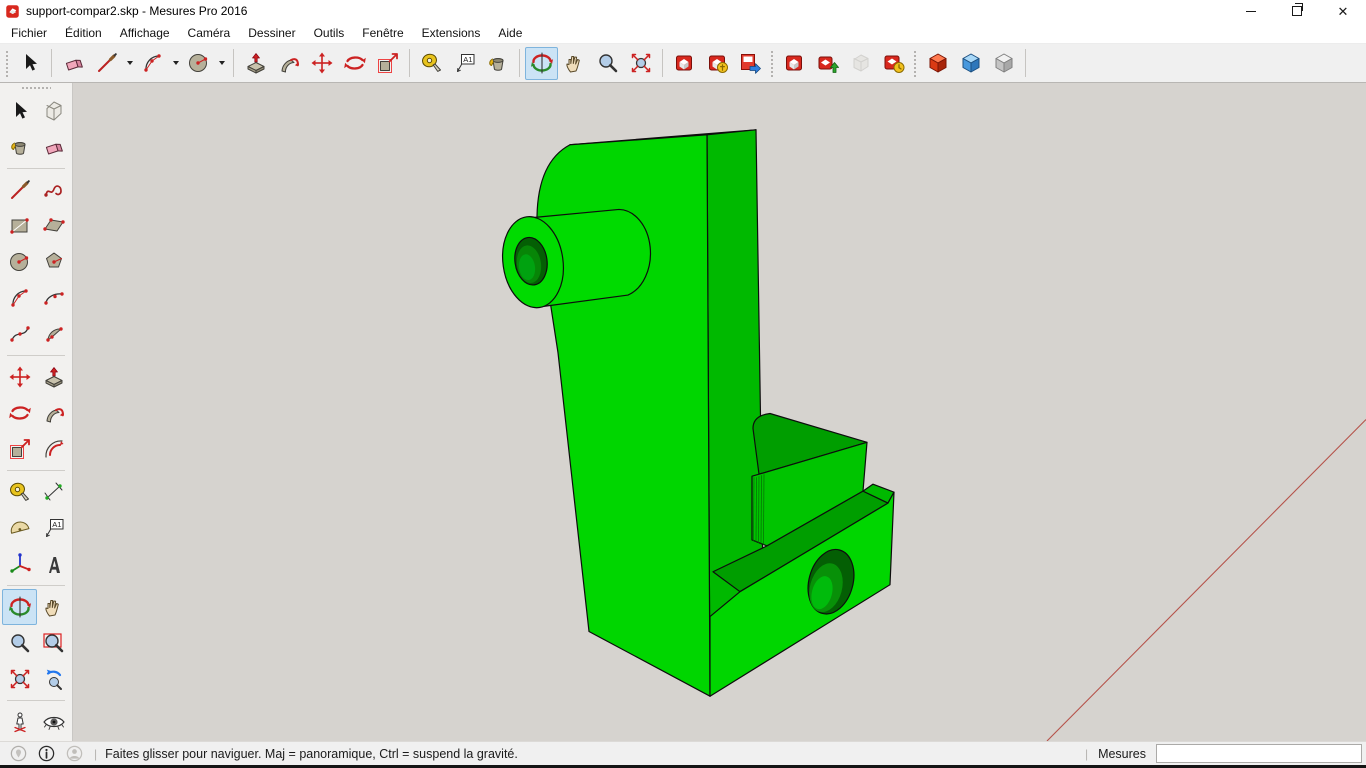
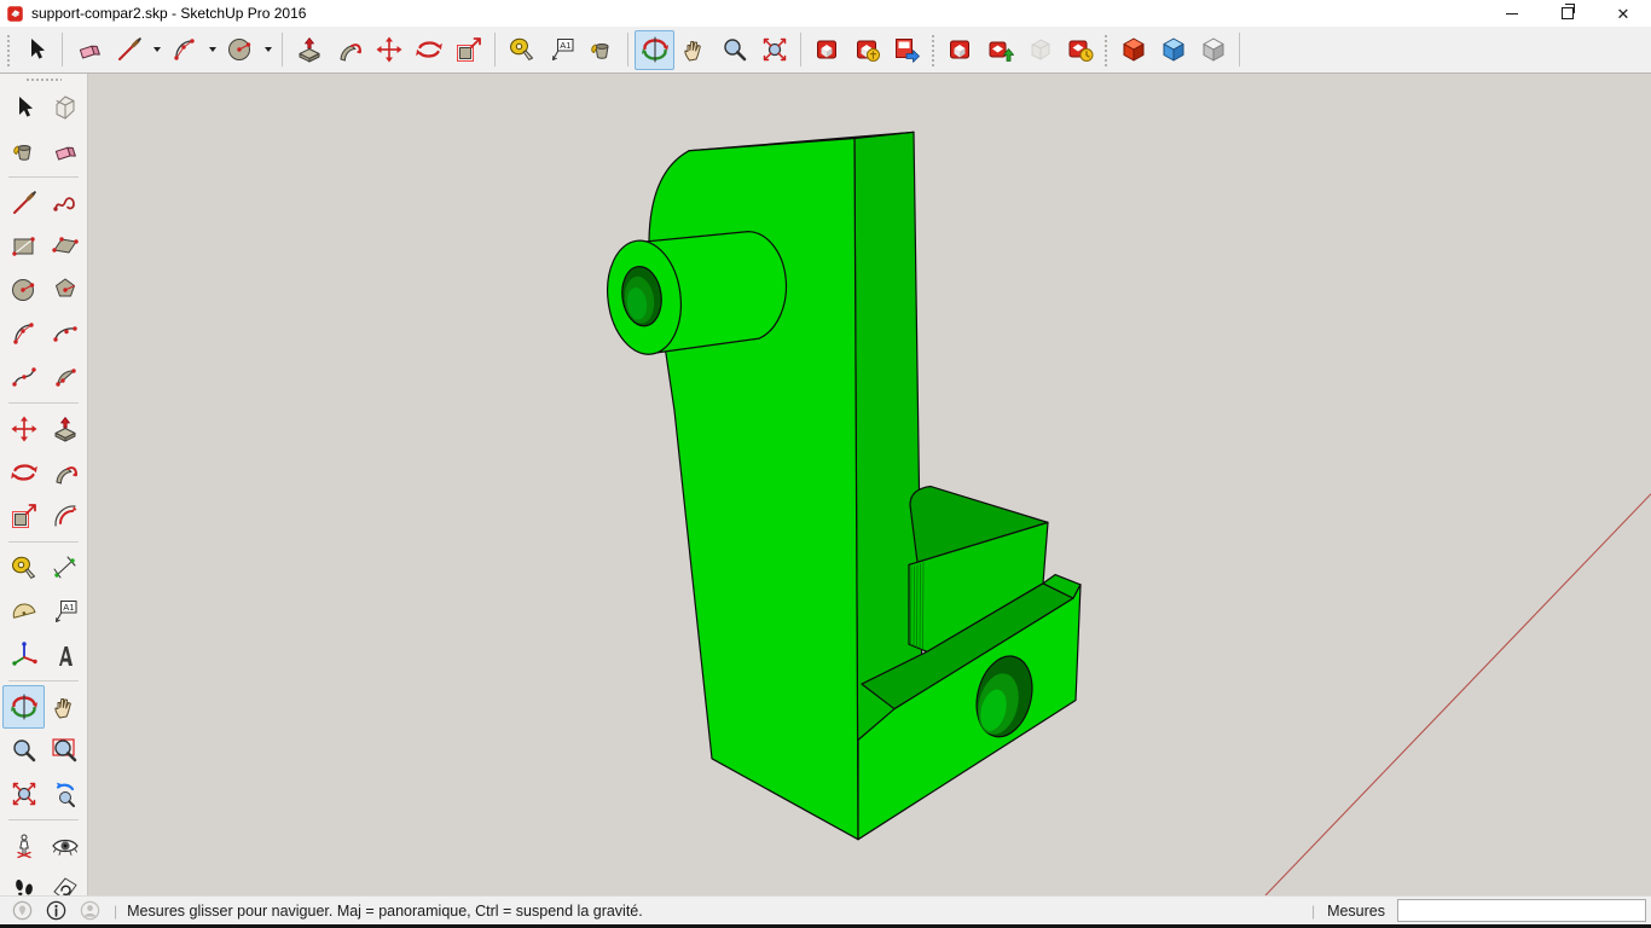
- support-compar2.skp - Mesures Pro 2016
+ support-compar2.skp - SketchUp Pro 2016
  ✕
- Fichier
- Édition
- Affichage
- Caméra
- Dessiner
- Outils
- Fenêtre
- Extensions
- Aide
  A1
  A1
  |
- Faites glisser pour naviguer. Maj = panoramique, Ctrl = suspend la gravité.
+ Mesures glisser pour naviguer. Maj = panoramique, Ctrl = suspend la gravité.
  |
  Mesures
